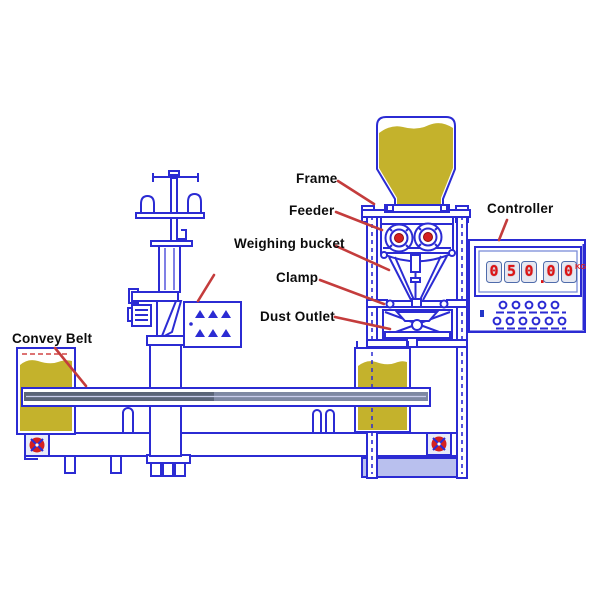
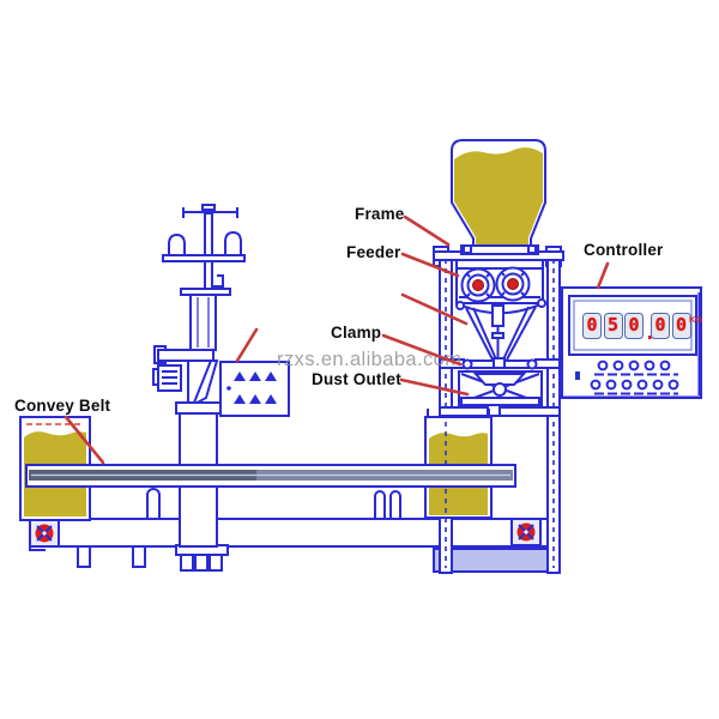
+ rzxs.en.alibaba.com
  Frame
  Feeder
- Weighing bucket
  Clamp
  Dust Outlet
  Controller
  Convey Belt
  0
  5
  0
  0
  0
  KG
